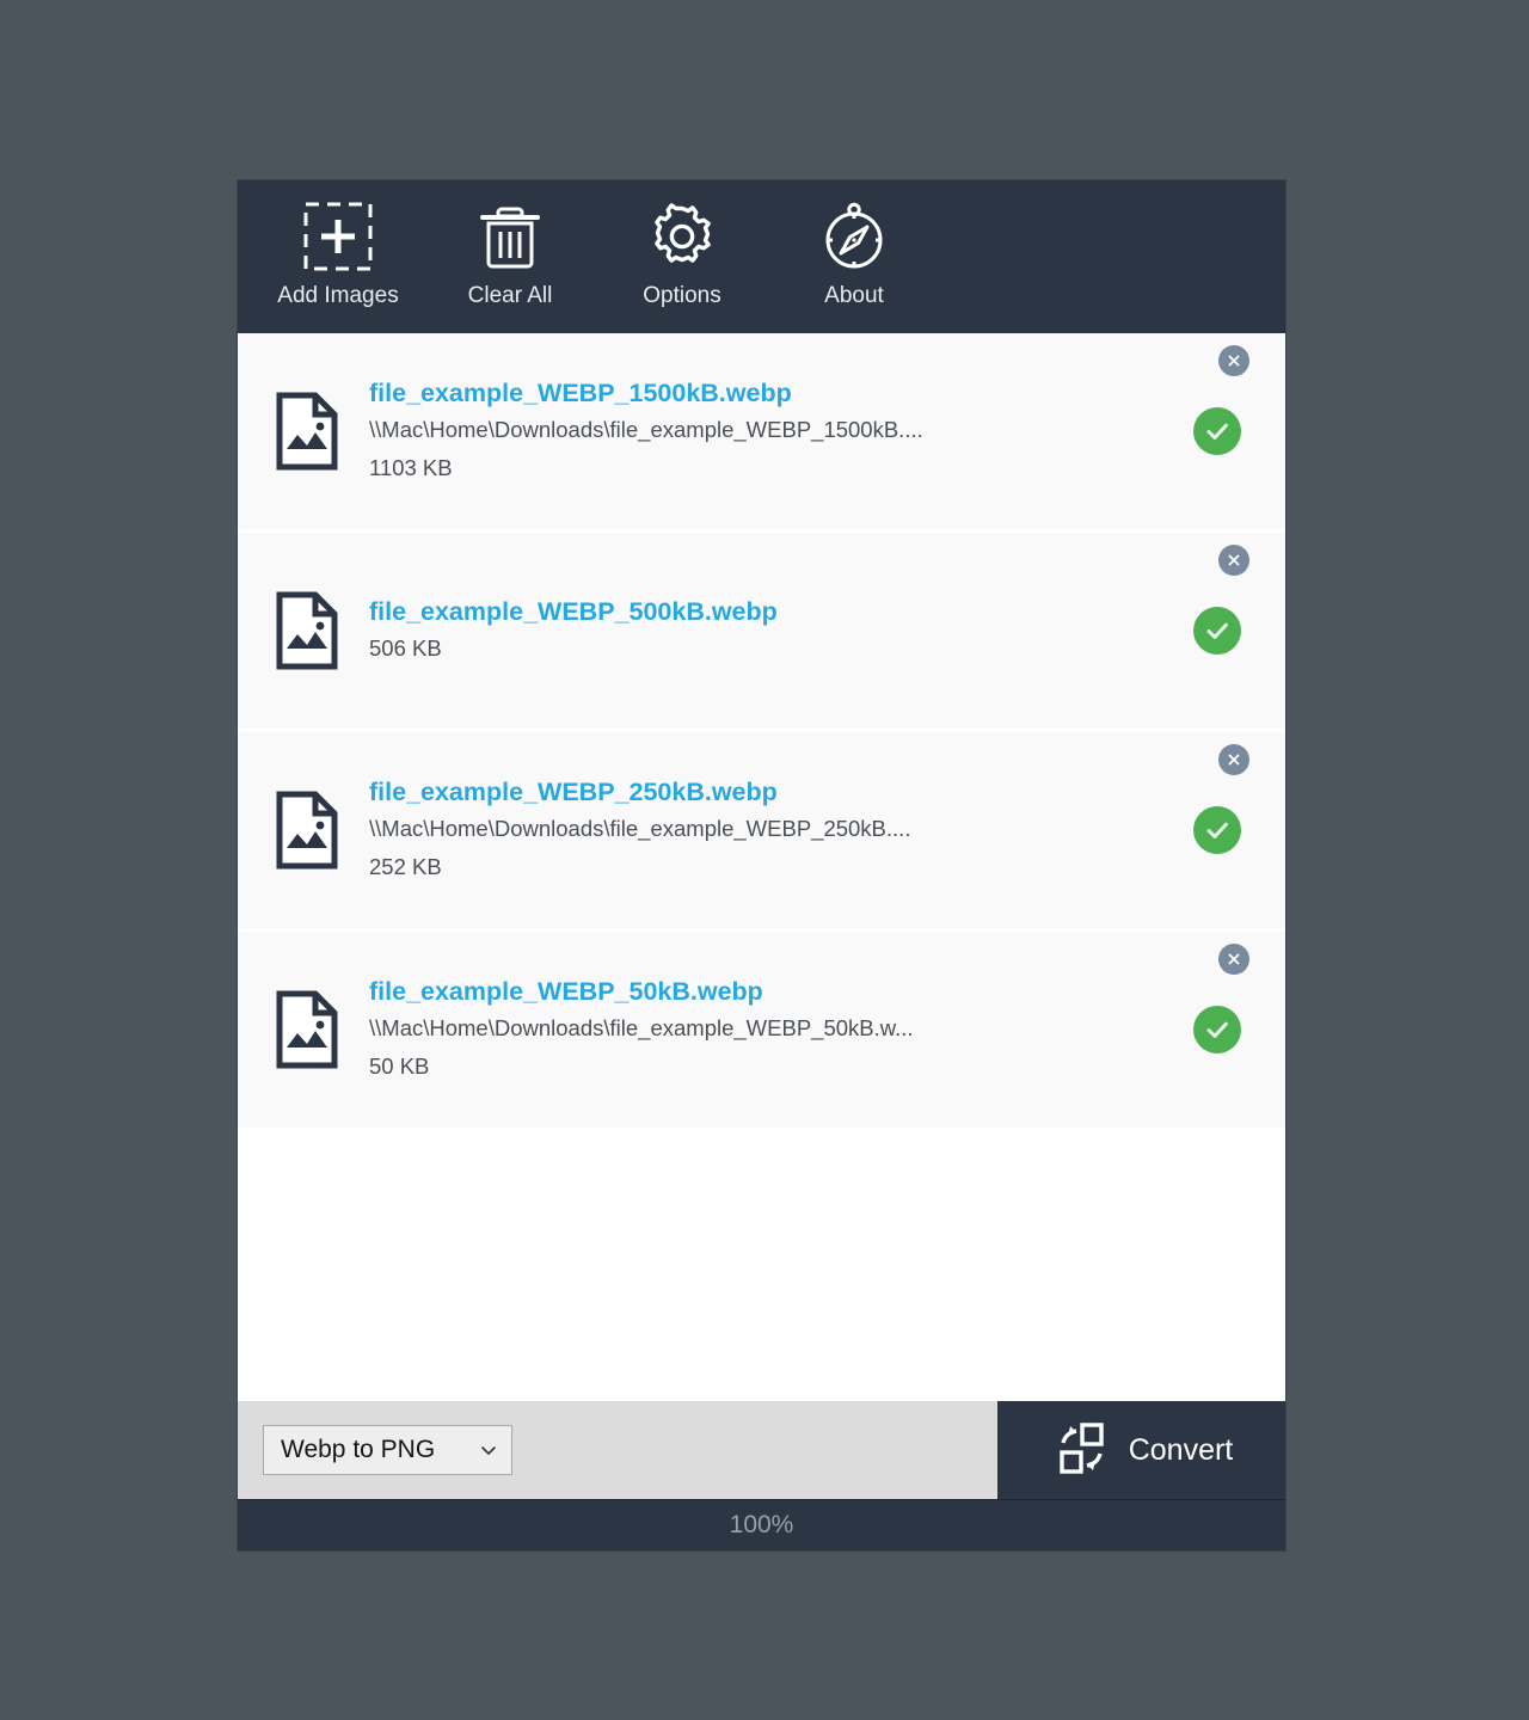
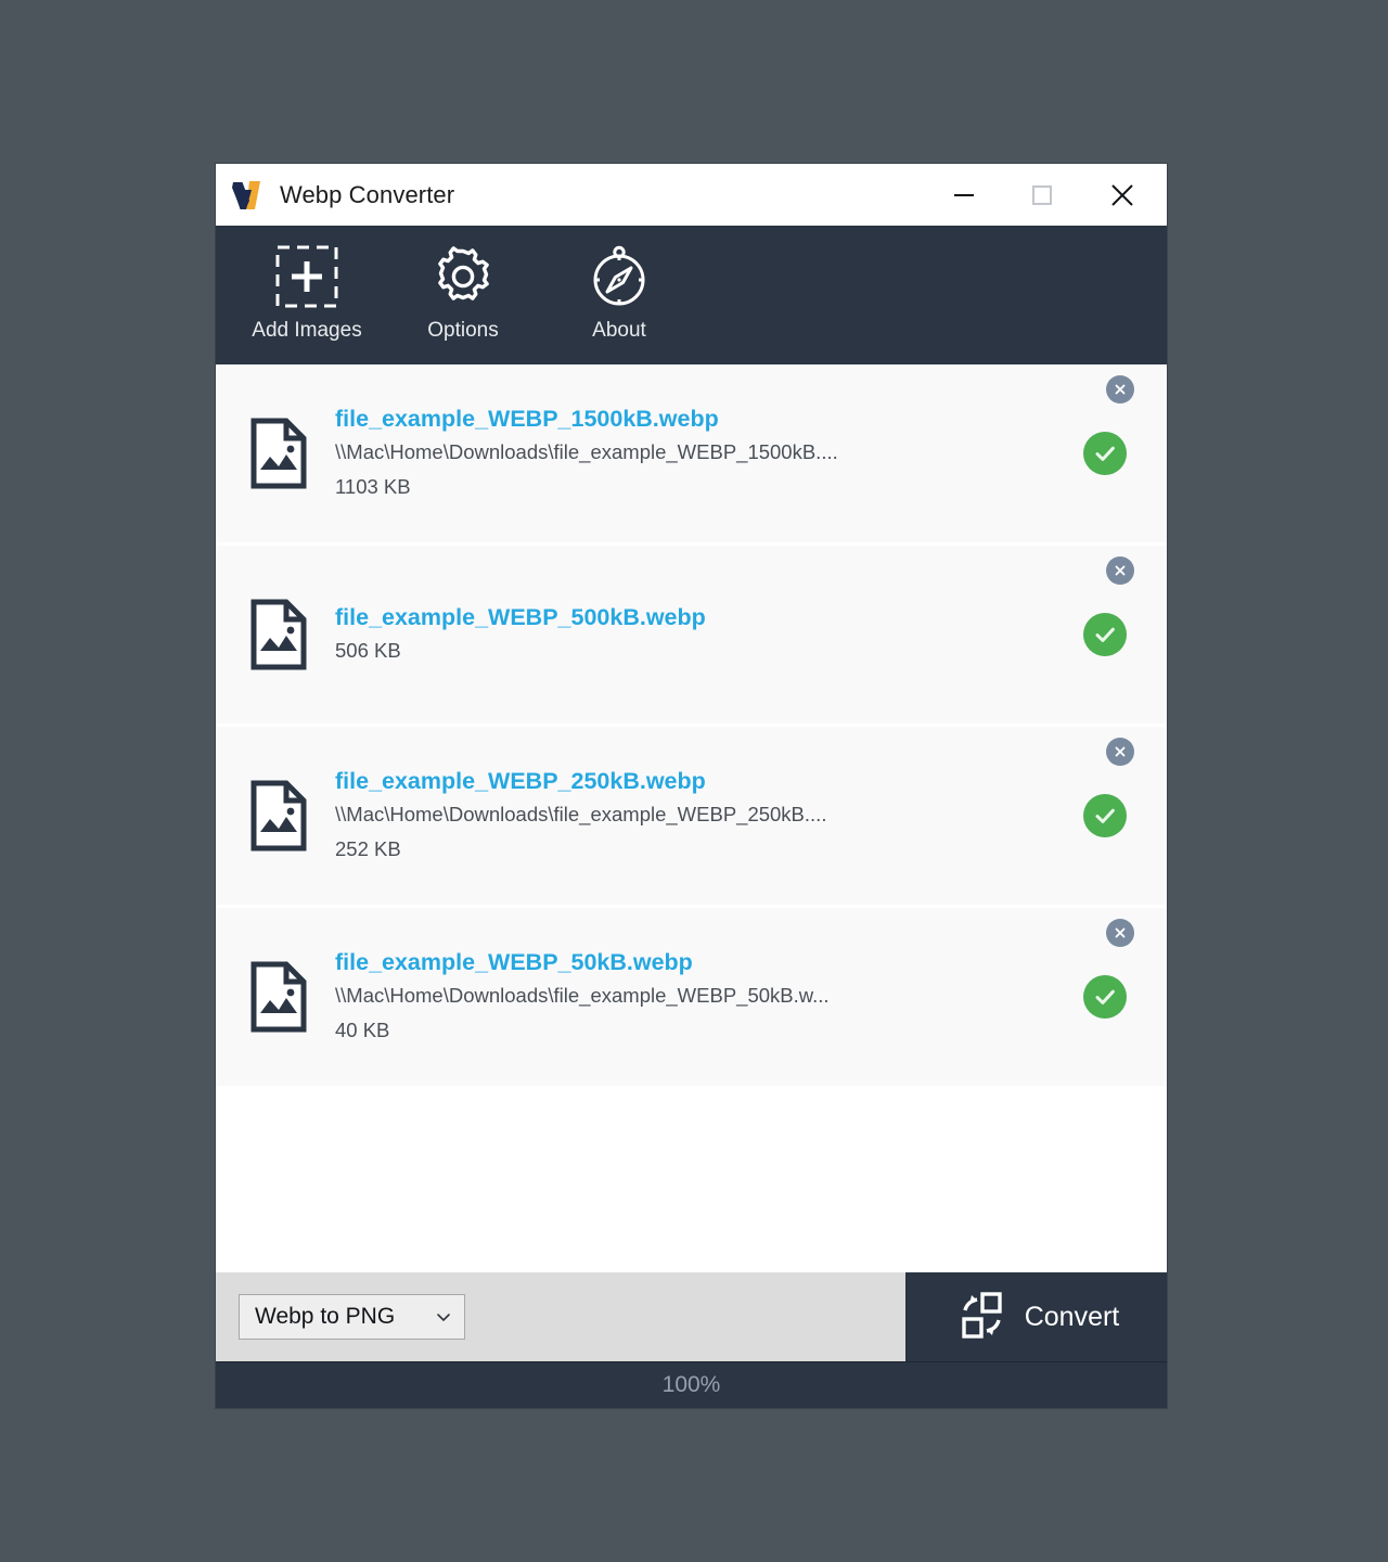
+ Webp Converter
  Add Images
- Clear All
  Options
  About
  file_example_WEBP_1500kB.webp
  \\Mac\Home\Downloads\file_example_WEBP_1500kB....
  1103 KB
  file_example_WEBP_500kB.webp
  506 KB
  file_example_WEBP_250kB.webp
  \\Mac\Home\Downloads\file_example_WEBP_250kB....
  252 KB
  file_example_WEBP_50kB.webp
  \\Mac\Home\Downloads\file_example_WEBP_50kB.w...
- 50 KB
+ 40 KB
  Webp to PNG
  Convert
  100%
